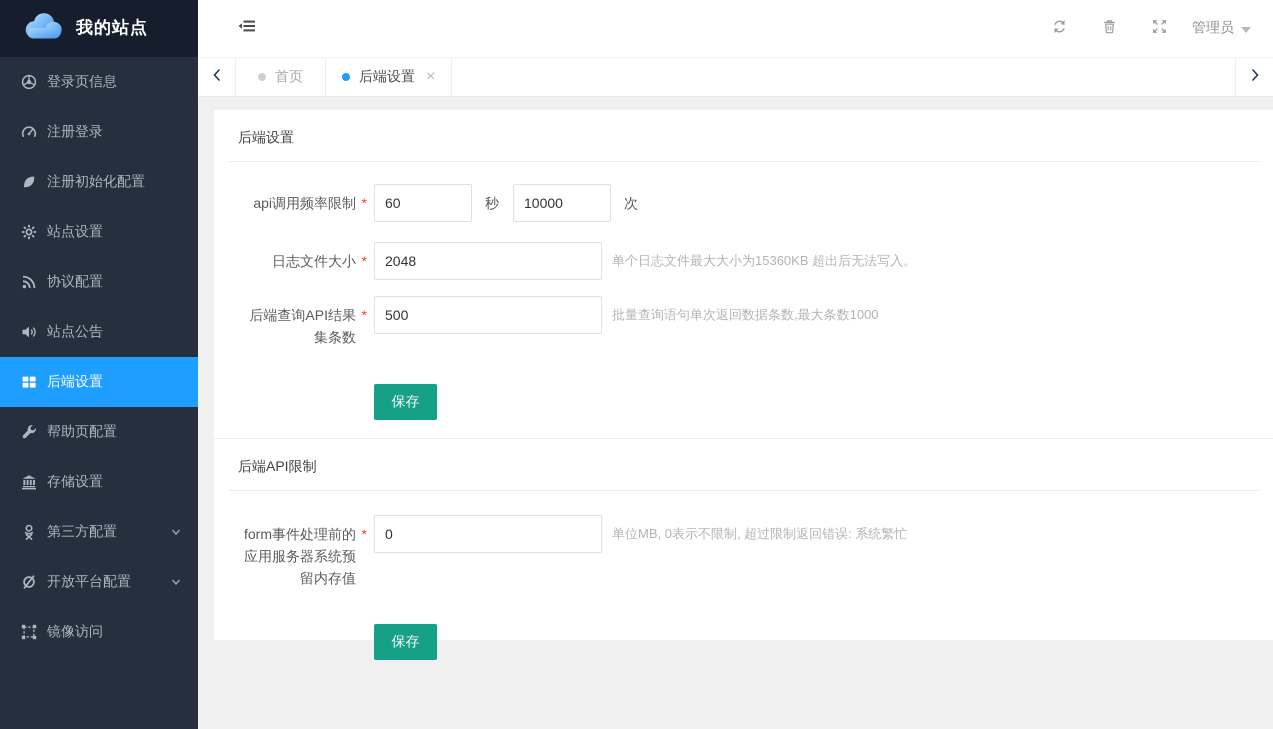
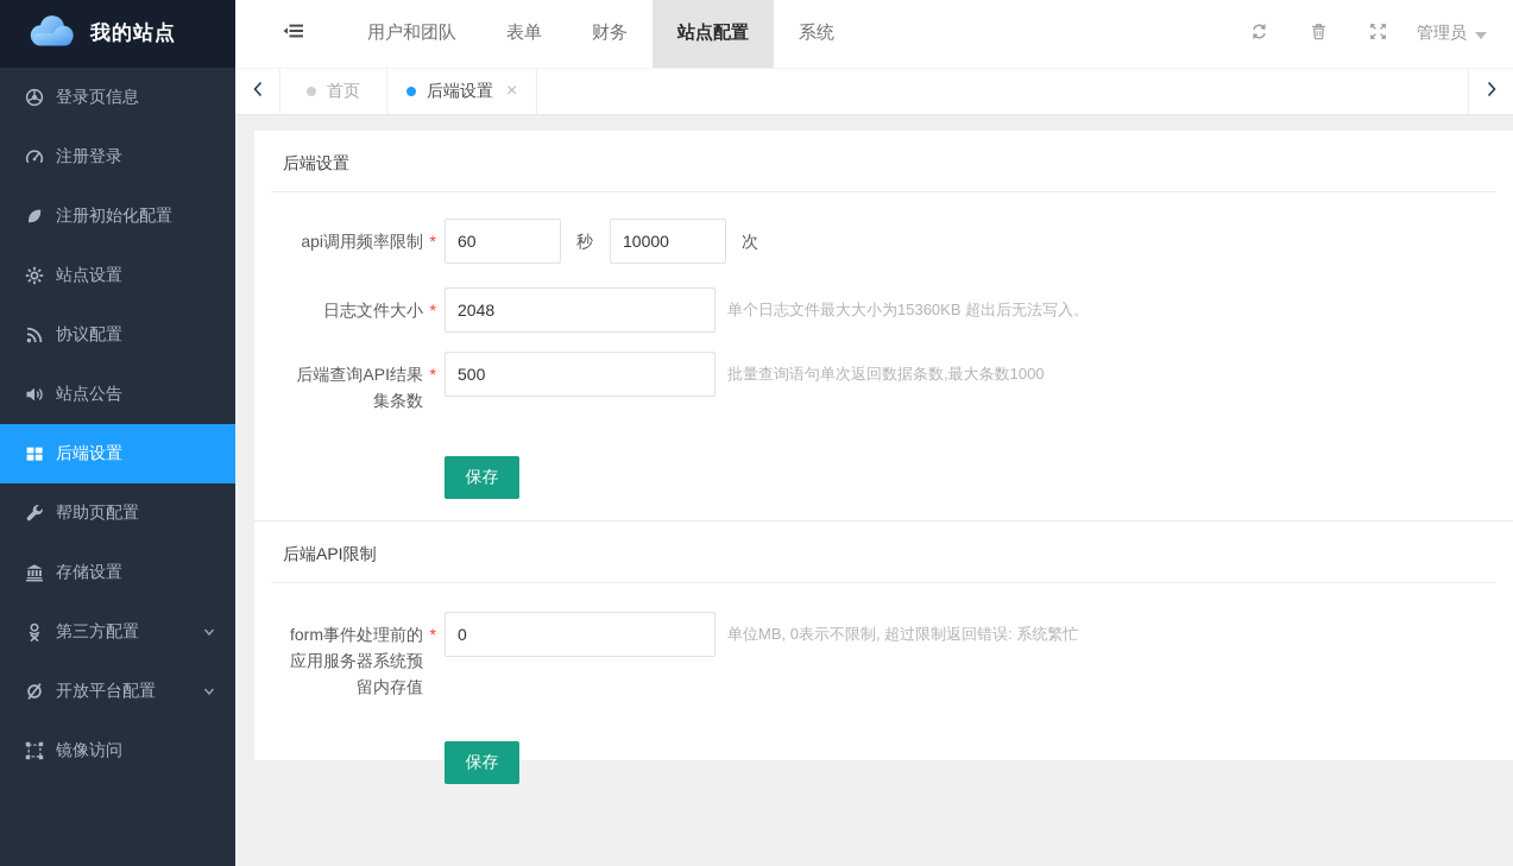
  我的站点
  登录页信息
  注册登录
  注册初始化配置
  站点设置
  协议配置
  站点公告
  后端设置
  帮助页配置
  存储设置
  第三方配置
  开放平台配置
  镜像访问
+ 用户和团队
+ 表单
+ 财务
+ 站点配置
+ 系统
  管理员
  首页
  后端设置
  ×
  后端设置
  api调用频率限制
  *
  60
  秒
  10000
  次
  日志文件大小
  *
  2048
  单个日志文件最大大小为15360KB 超出后无法写入。
  后端查询API结果集条数
  *
  500
  批量查询语句单次返回数据条数,最大条数1000
  保存
  后端API限制
  form事件处理前的应用服务器系统预留内存值
  *
  0
  单位MB, 0表示不限制, 超过限制返回错误: 系统繁忙
  保存
